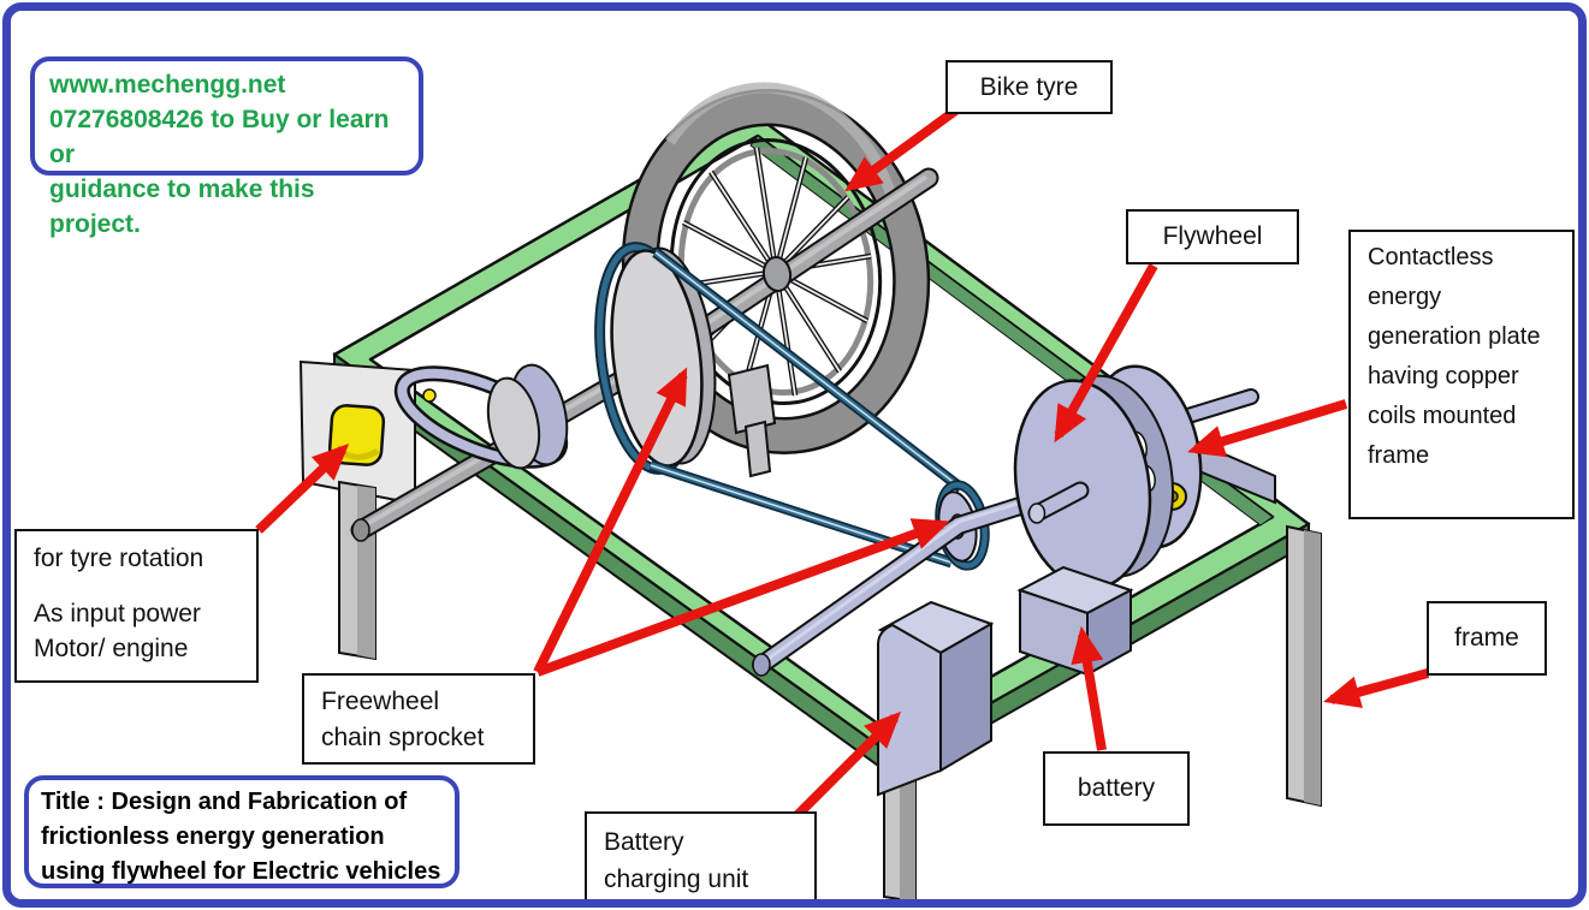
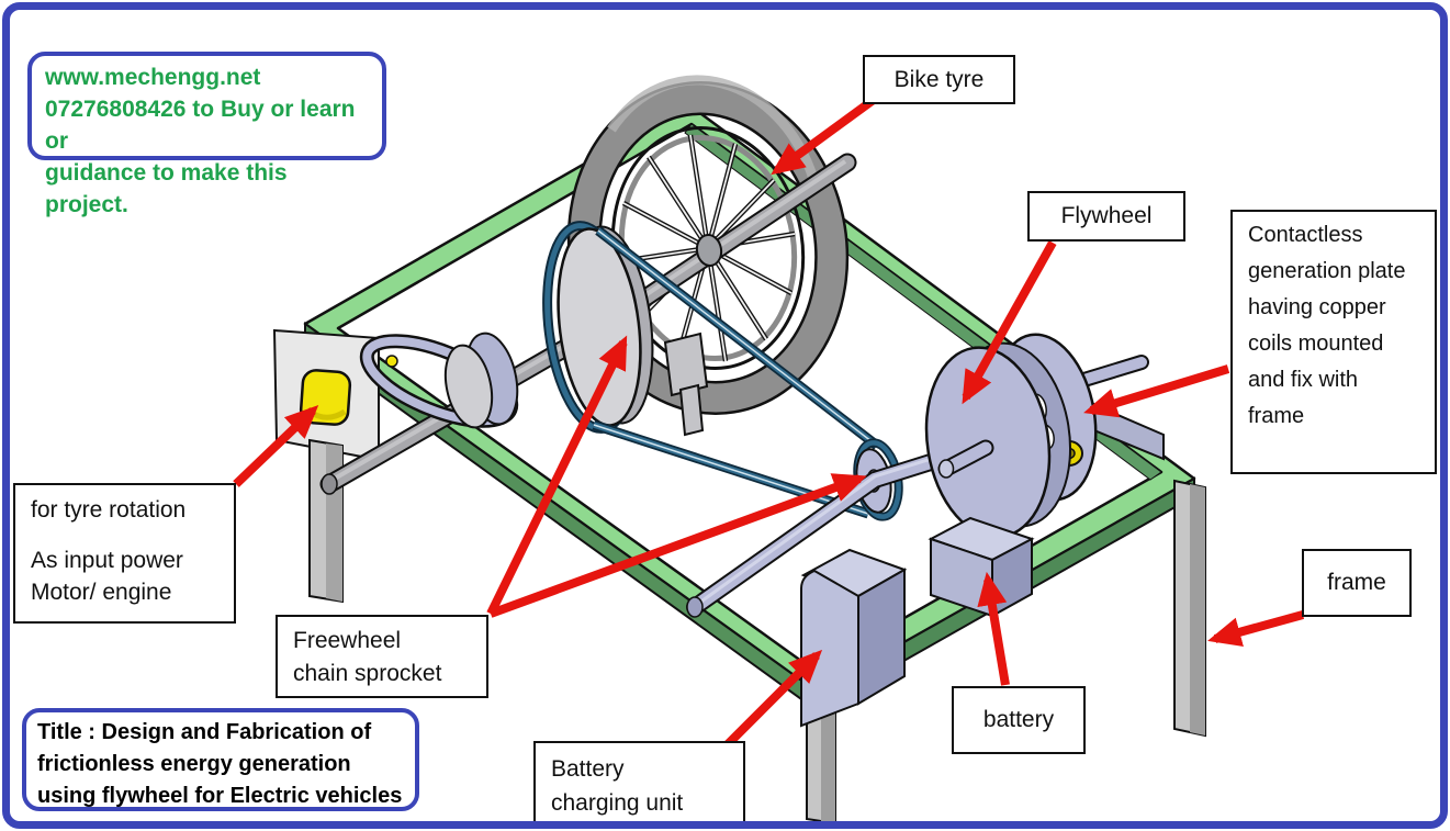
  Bike tyre
  Flywheel
  Contactless
- energy
  generation plate
  having copper
  coils mounted
+ and fix with
  frame
  for tyre rotation
  As input power
  Motor/ engine
  Freewheel
  chain sprocket
  Battery
  charging unit
  battery
  frame
  www.mechengg.net
  07276808426 to Buy or learn or
  guidance to make this project.
  Title : Design and Fabrication of
  frictionless energy generation
  using flywheel for Electric vehicles
